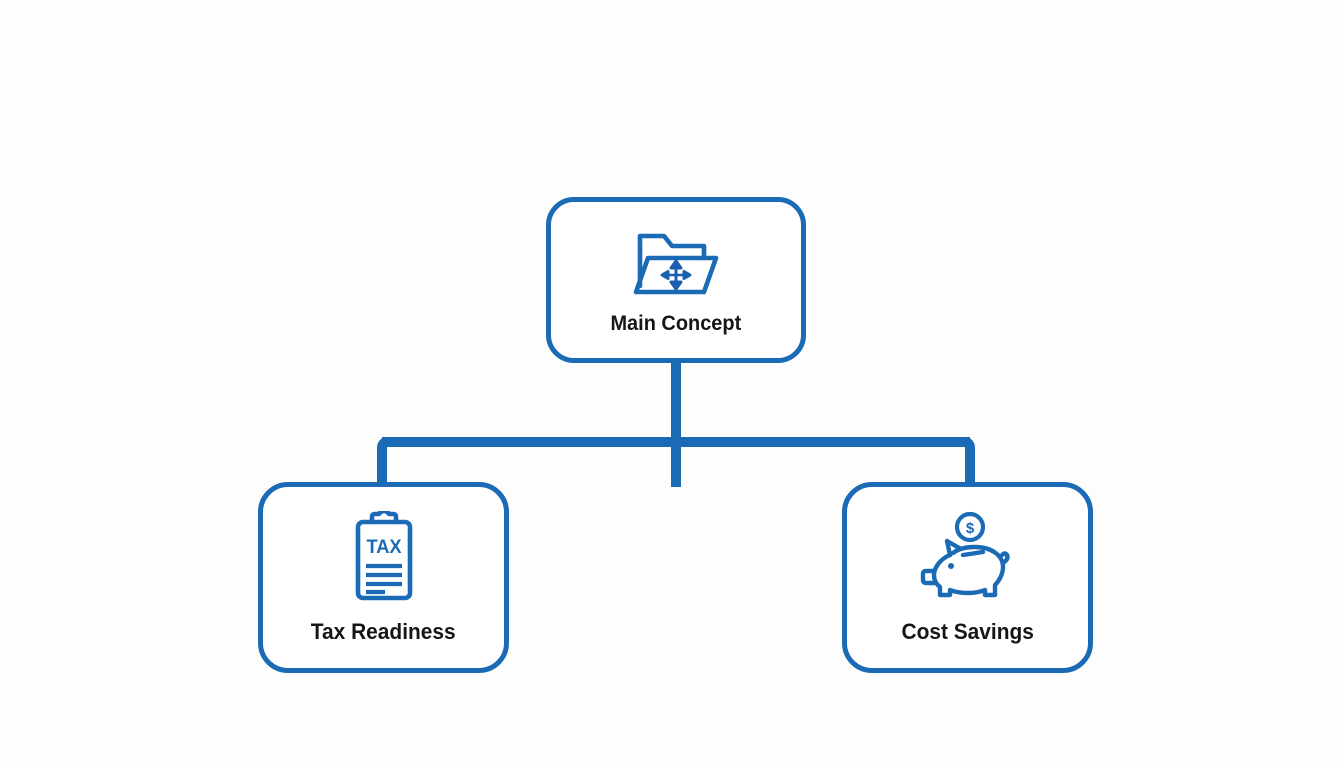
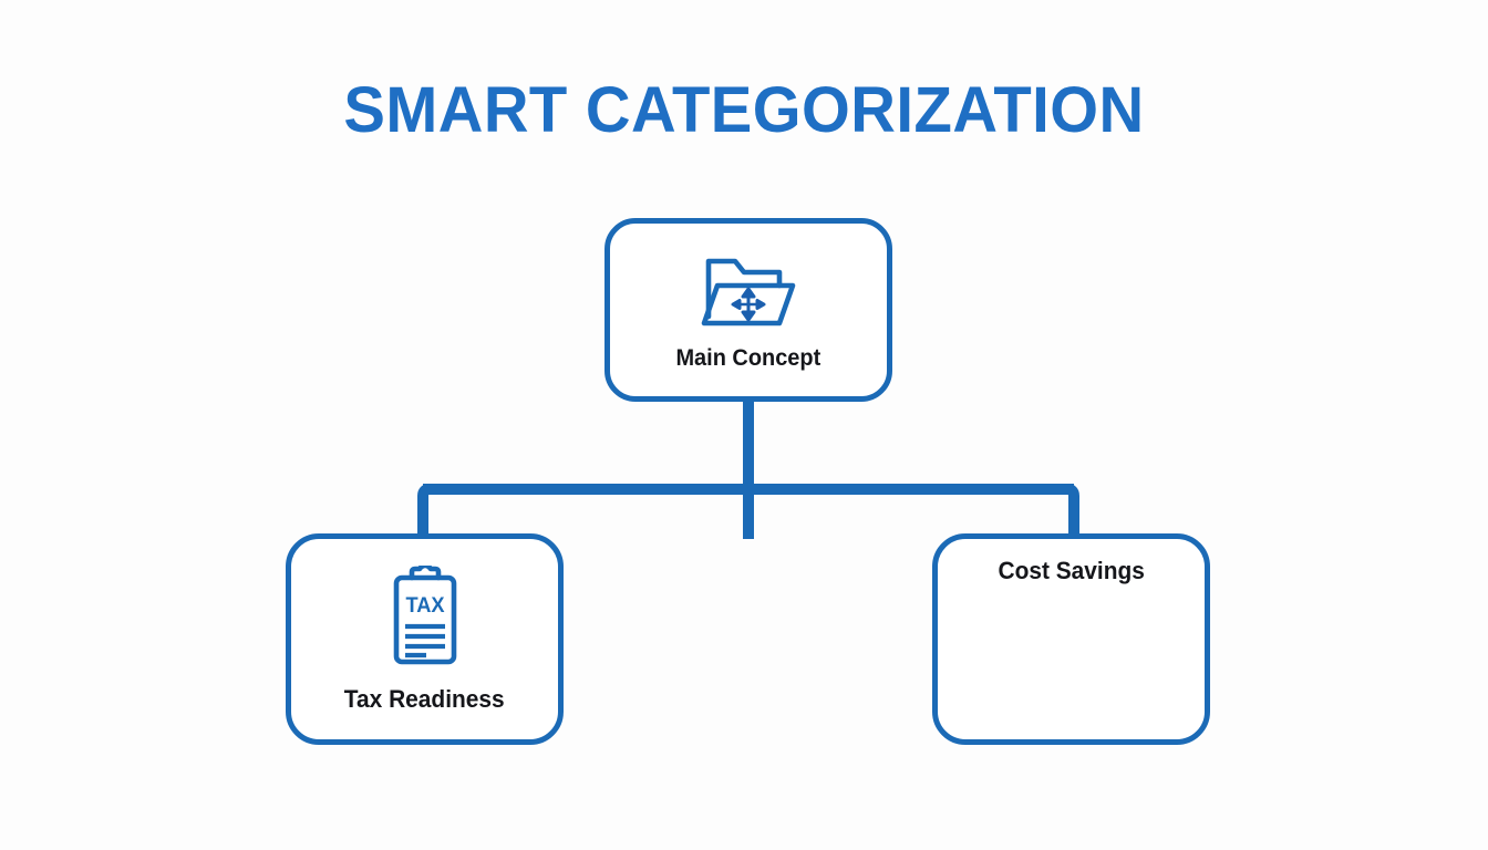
+ SMART CATEGORIZATION
  Main Concept
  TAX
  Tax Readiness
- $
  Cost Savings
